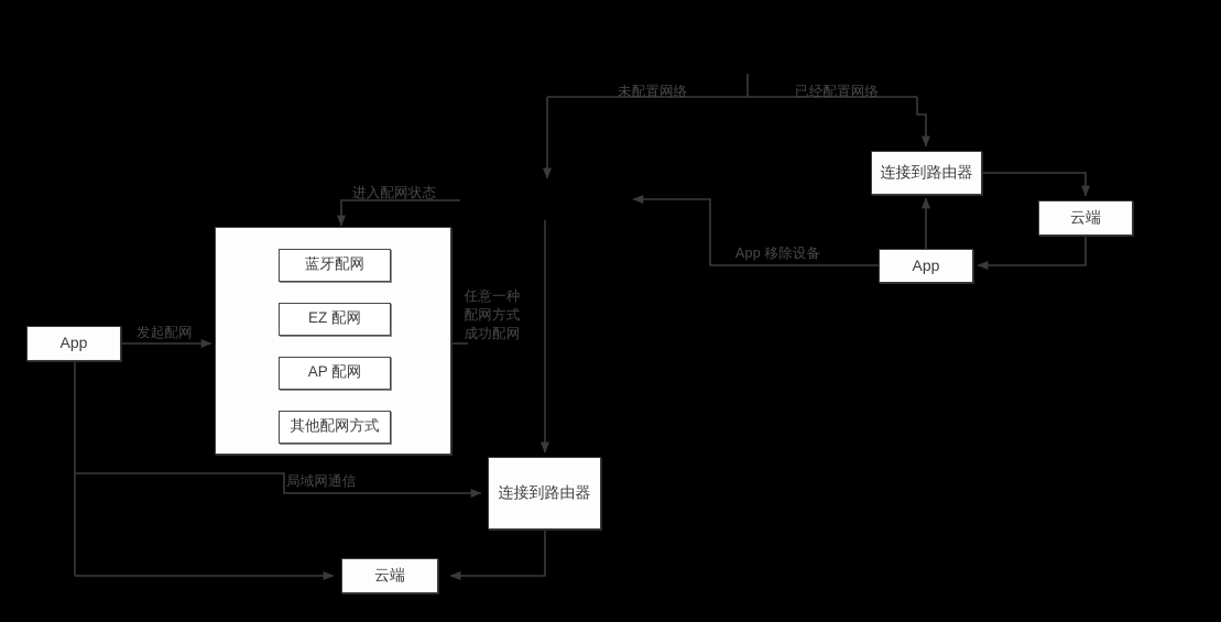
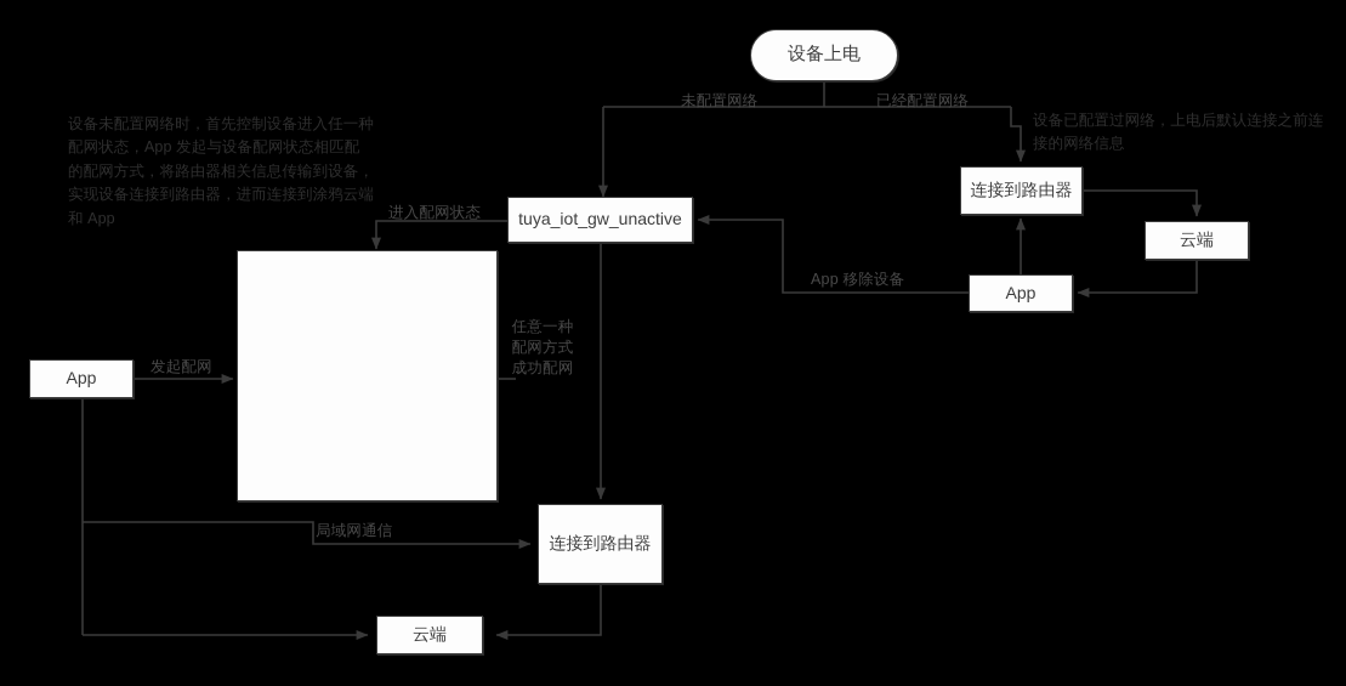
+ 设备未配置网络时，首先控制设备进入任一种配网状态，App 发起与设备配网状态相匹配的配网方式，将路由器相关信息传输到设备，实现设备连接到路由器，进而连接到涂鸦云端和 App
+ 设备已配置过网络，上电后默认连接之前连接的网络信息
+ 设备上电
+ tuya_iot_gw_unactive
  App
  连接到路由器
  云端
  连接到路由器
  云端
  App
- 蓝牙配网
- EZ 配网
- AP 配网
- 其他配网方式
  未配置网络
  已经配置网络
  进入配网状态
  发起配网
  任意一种
  配网方式
  成功配网
  局域网通信
  App 移除设备
